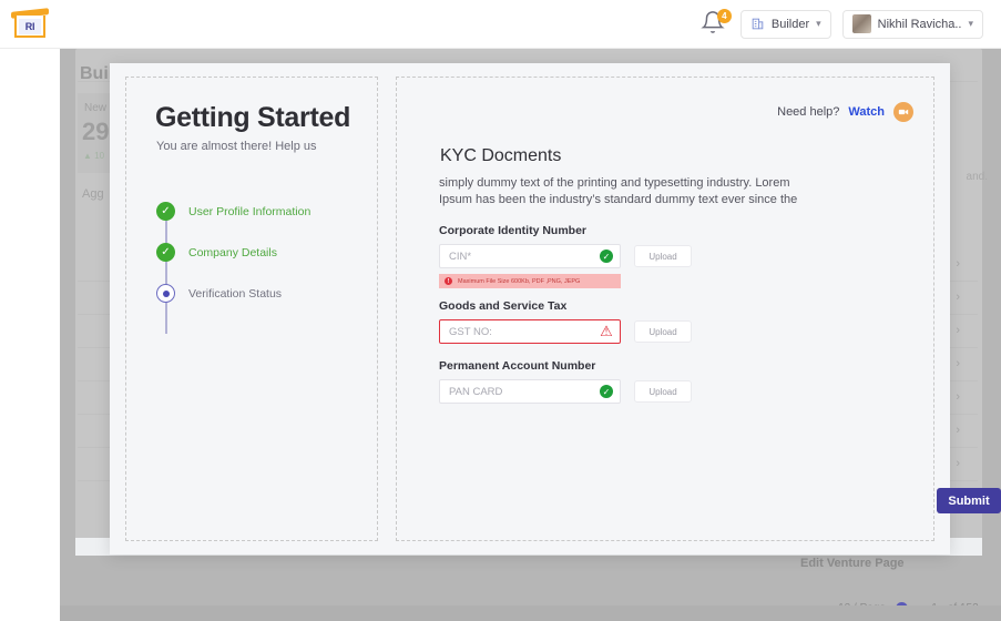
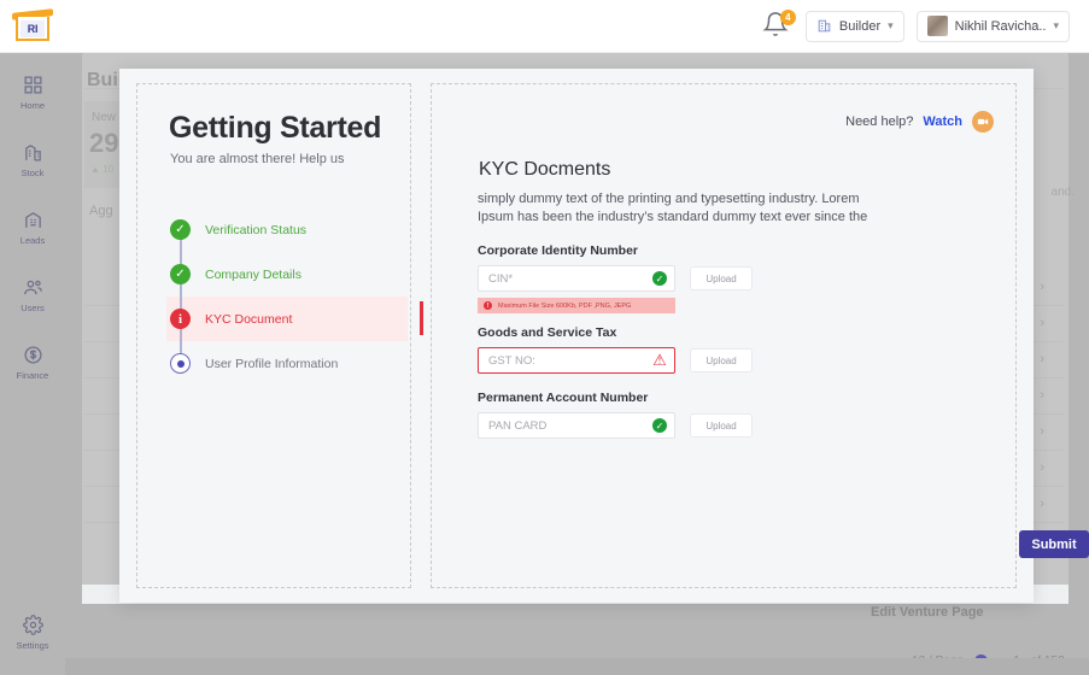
  RI
  4
  Builder
  ▾
  Nikhil Ravicha..
  ▾
+ Home
+ Stock
+ Leads
+ Users
+ Finance
+ Settings
  New
  29
  ▲ 10
  Agg
  and.
  ›
  ›
  ›
  ›
  ›
  ›
  ›
  Edit Venture Page
  Getting Started
  You are almost there! Help us
  ✓
- User Profile Information
+ Verification Status
  ✓
  Company Details
+ i
+ KYC Document
- Verification Status
+ User Profile Information
  Need help?
  Watch
  KYC Docments
  simply dummy text of the printing and typesetting industry. Lorem Ipsum has been the industry’s standard dummy text ever since the
  Corporate Identity Number
  CIN*
  ✓
  Upload
  Goods and Service Tax
  GST NO:
  ⚠
  Upload
  Permanent Account Number
  PAN CARD
  ✓
  Upload
  Submit
